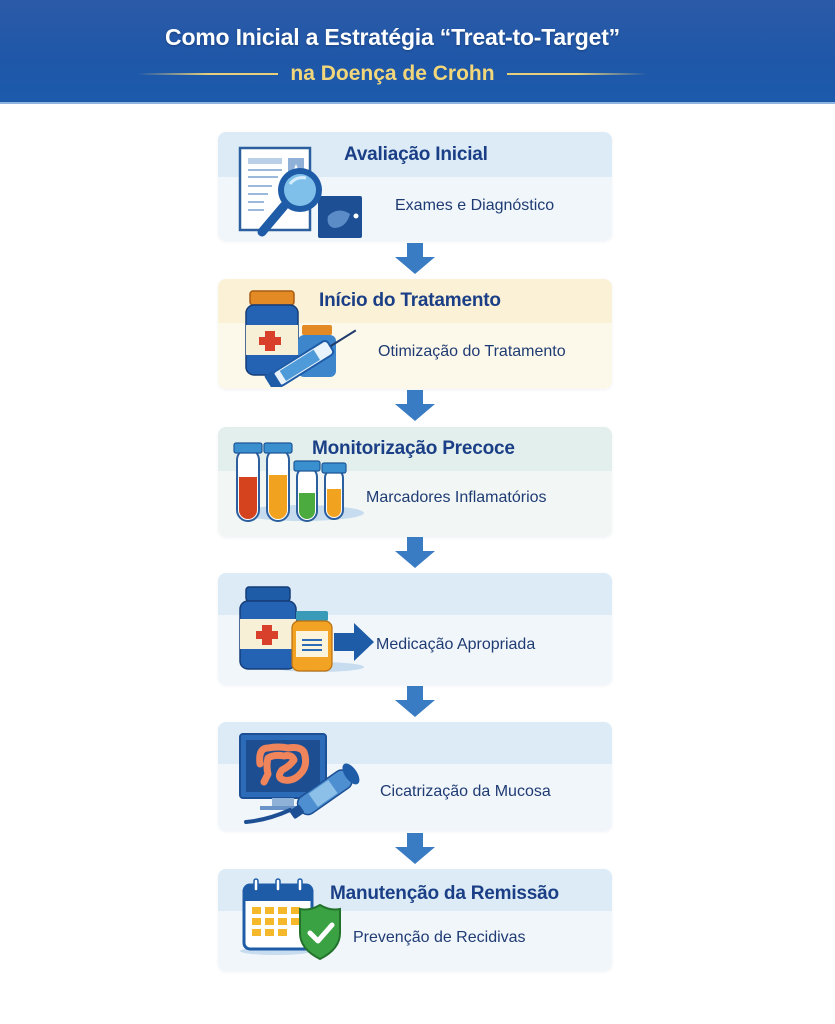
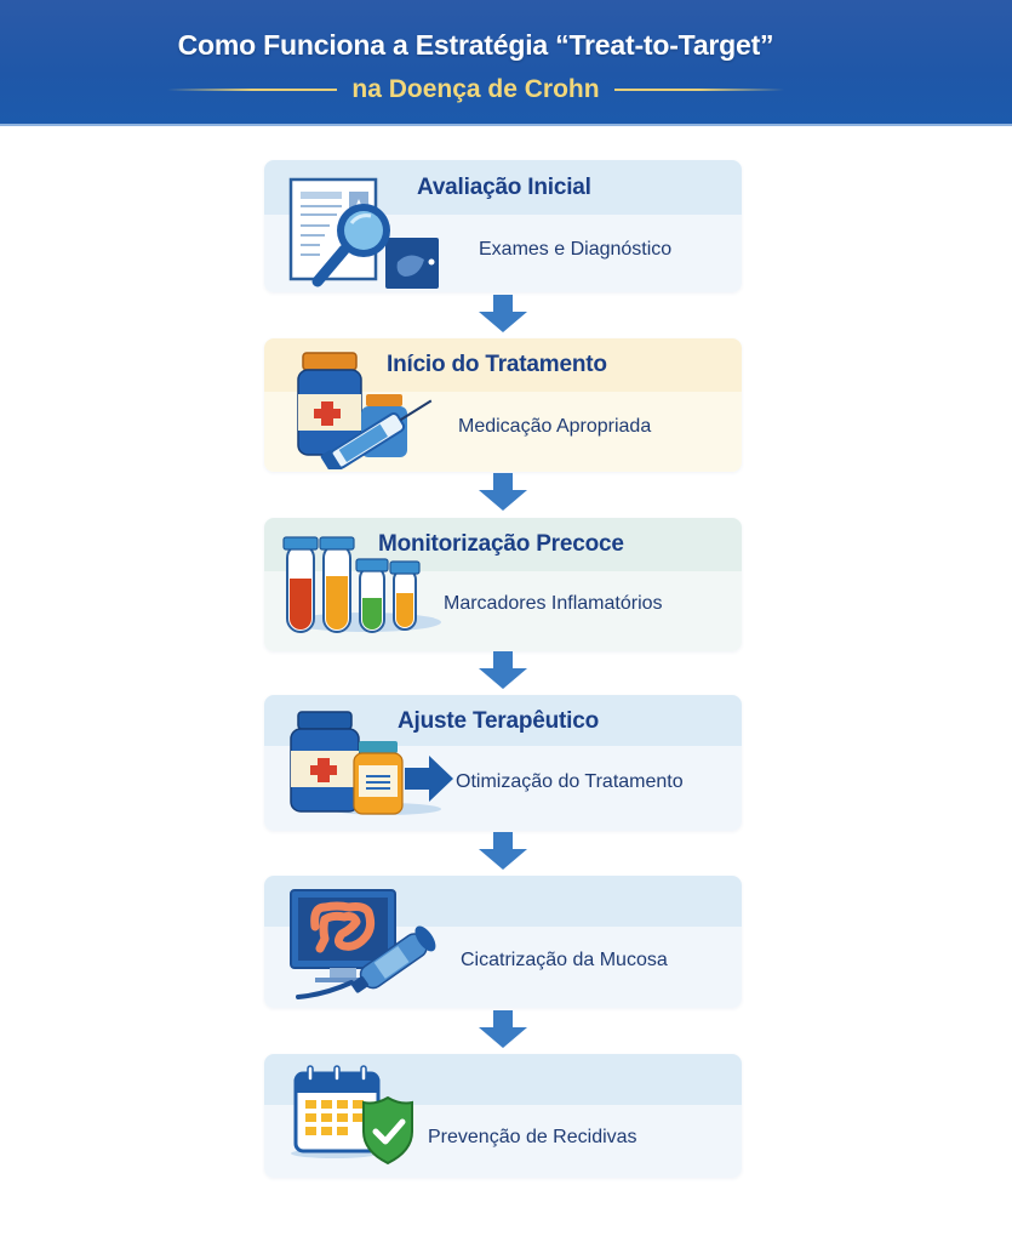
- Como Inicial a Estratégia “Treat-to-Target”
+ Como Funciona a Estratégia “Treat-to-Target”
  na Doença de Crohn
  Avaliação Inicial
  Exames e Diagnóstico
  Início do Tratamento
- Otimização do Tratamento
+ Medicação Apropriada
  Monitorização Precoce
  Marcadores Inflamatórios
+ Ajuste Terapêutico
- Medicação Apropriada
+ Otimização do Tratamento
  Cicatrização da Mucosa
- Manutenção da Remissão
  Prevenção de Recidivas
